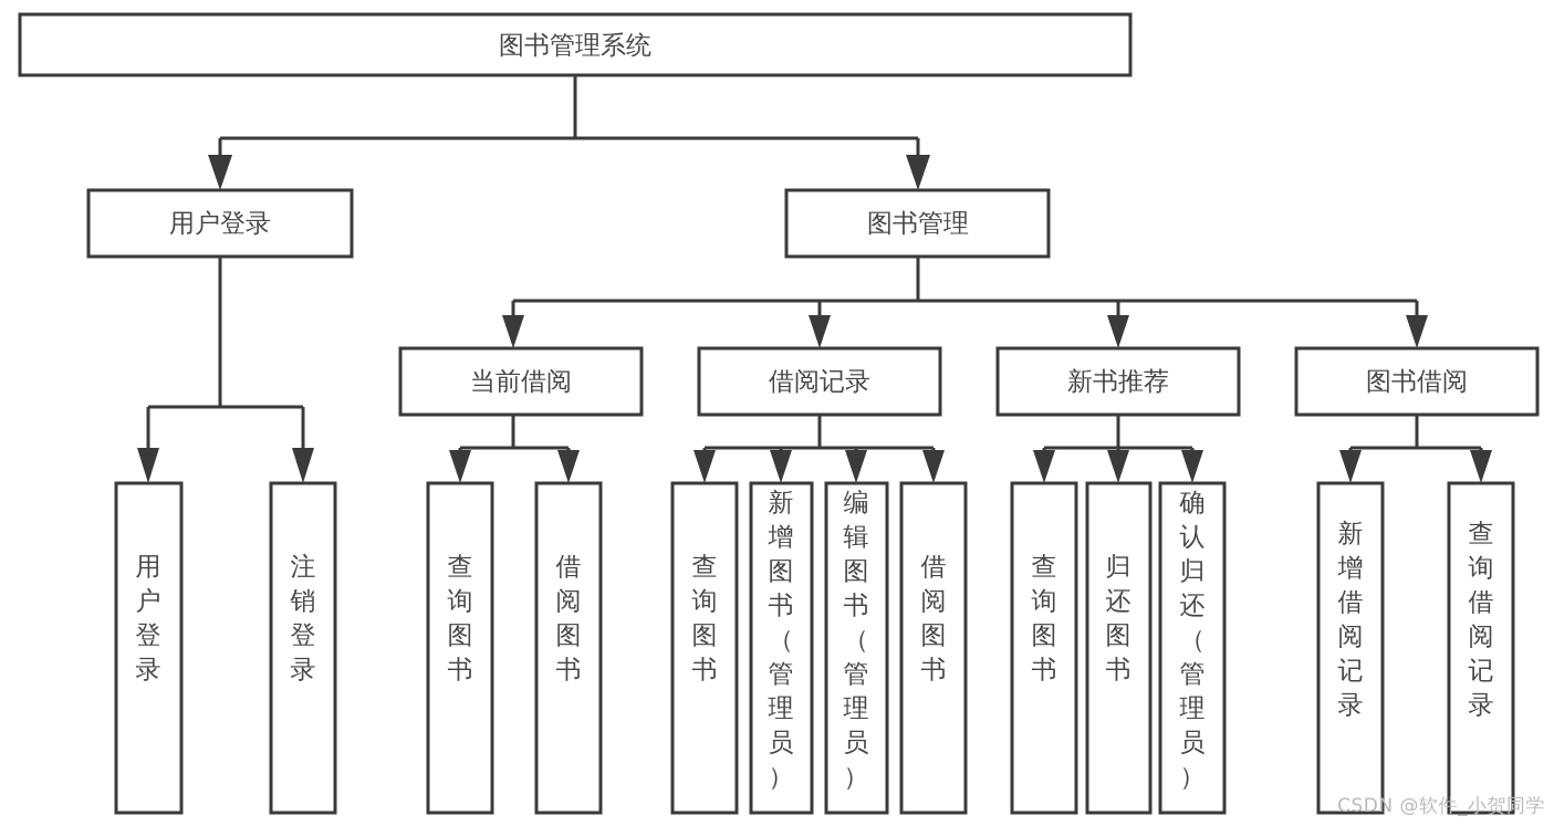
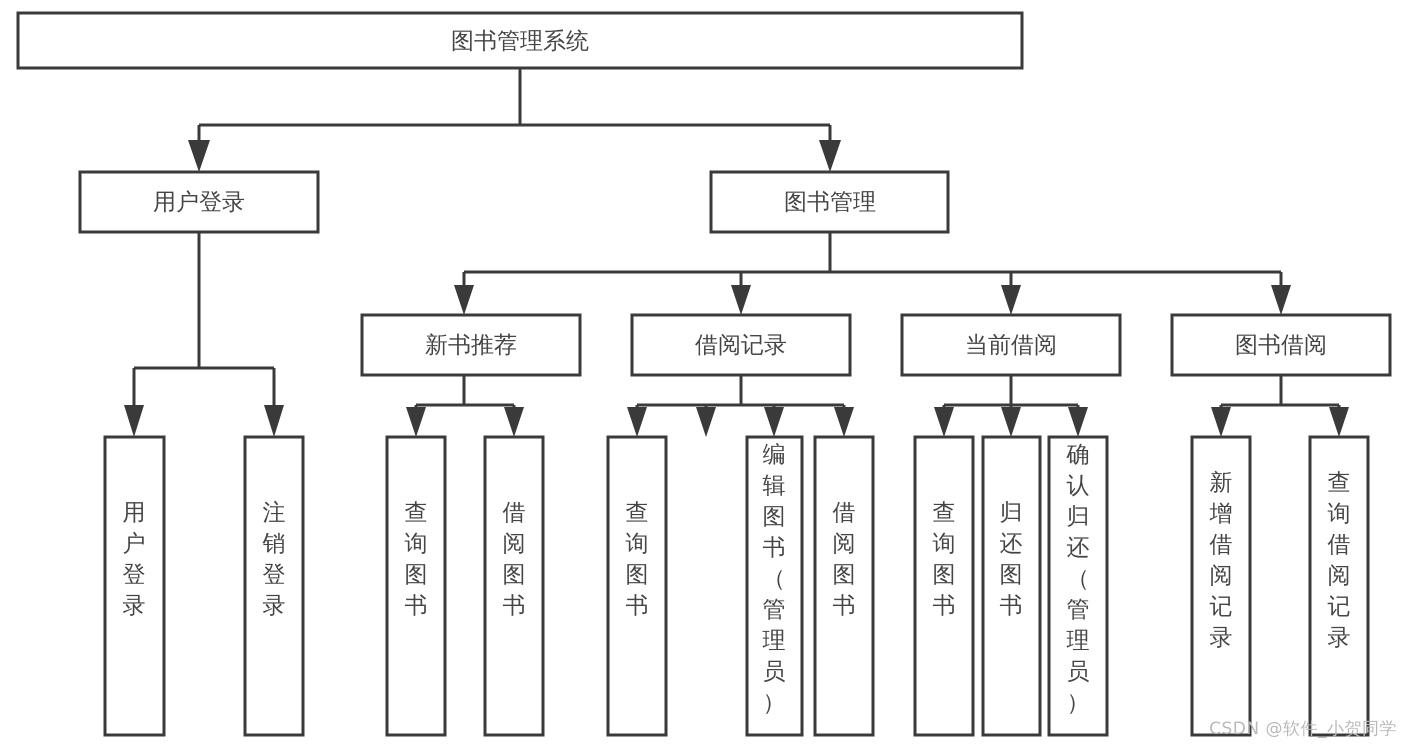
  图书管理系统
  用户登录
  图书管理
- 当前借阅
+ 新书推荐
  借阅记录
- 新书推荐
+ 当前借阅
  图书借阅
  用户登录
  注销登录
  查询图书
  借阅图书
  查询图书
- 新增图书（管理员）
  编辑图书（管理员）
  借阅图书
  查询图书
  归还图书
  确认归还（管理员）
  新增借阅记录
  查询借阅记录
  CSDN @软件_小贺同学
